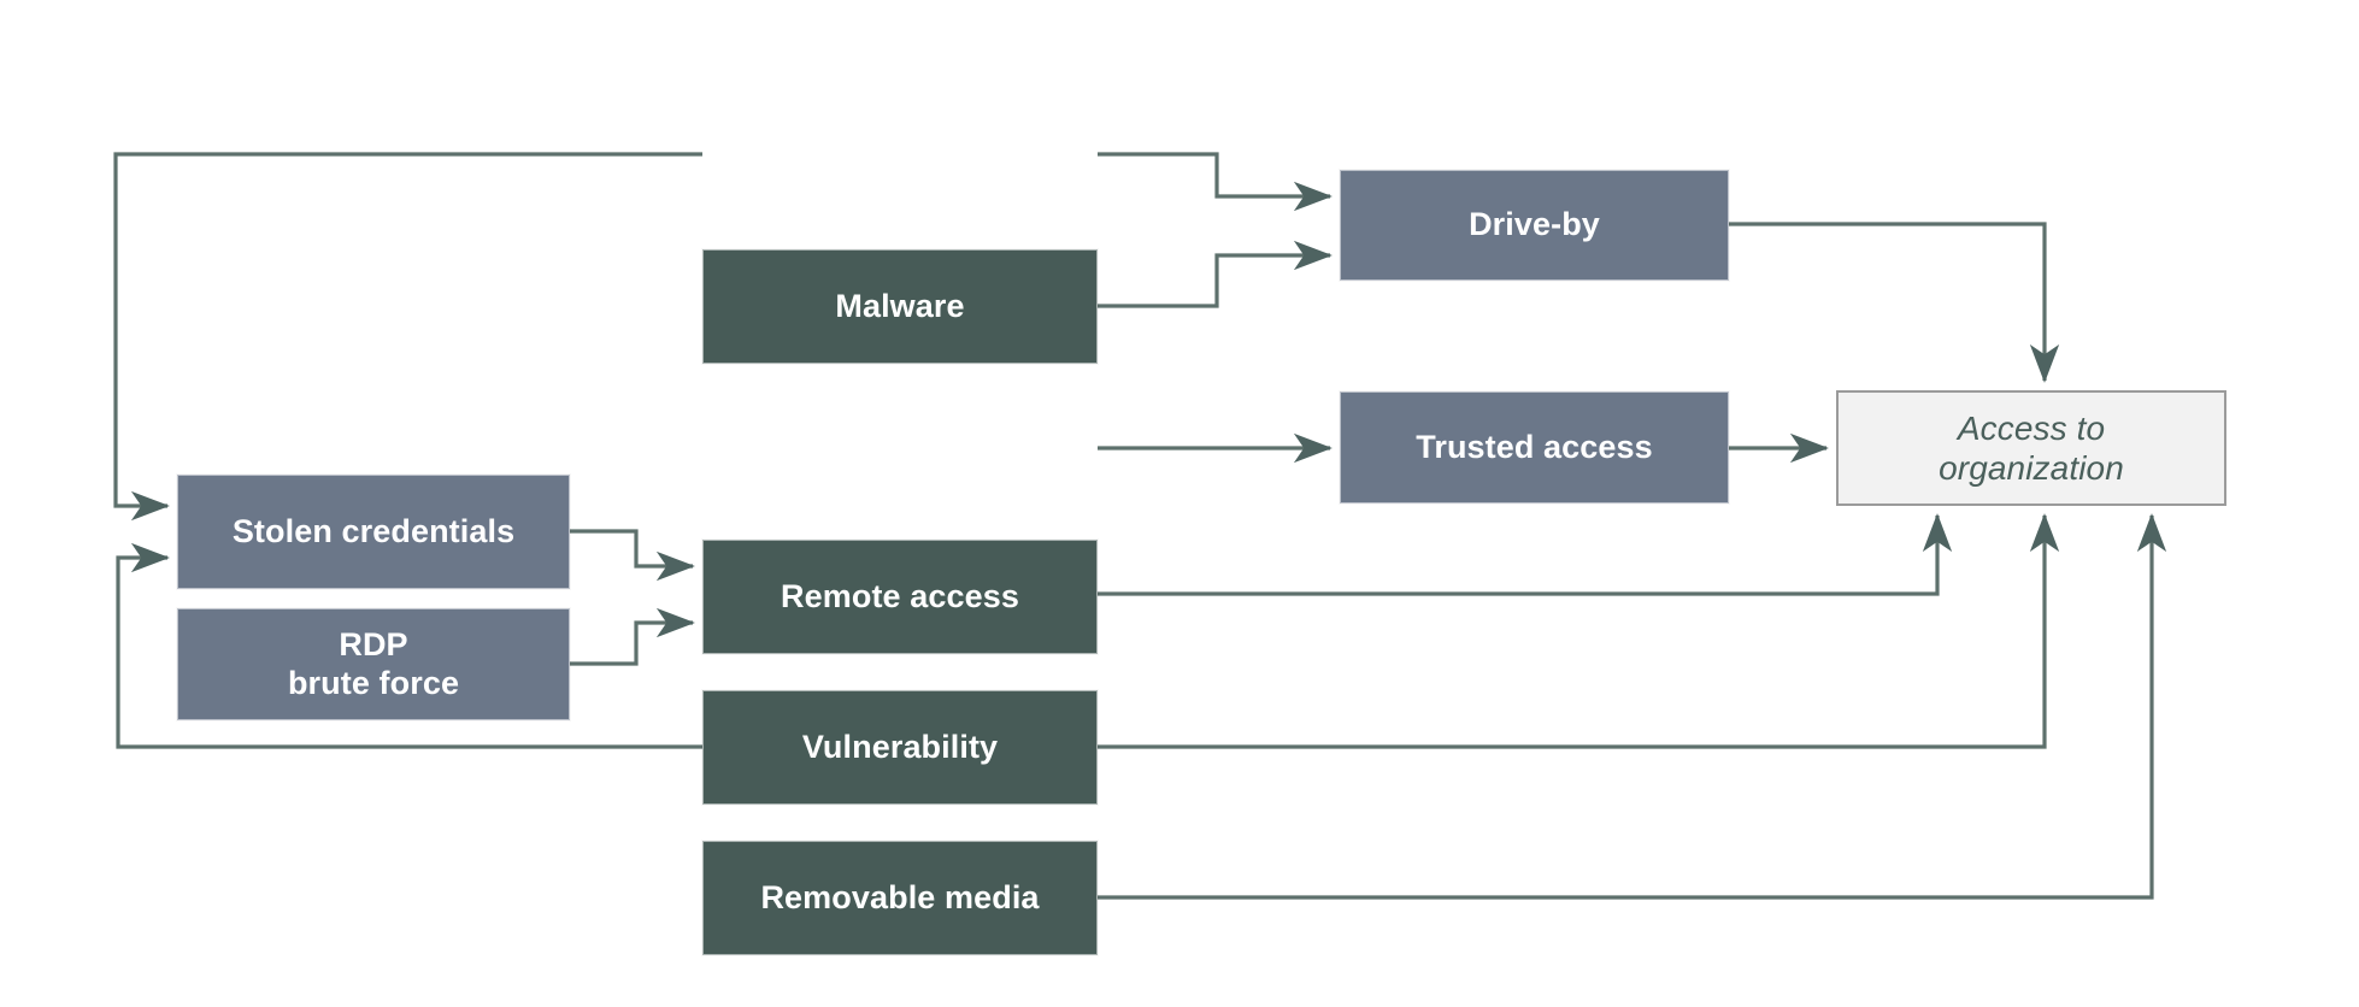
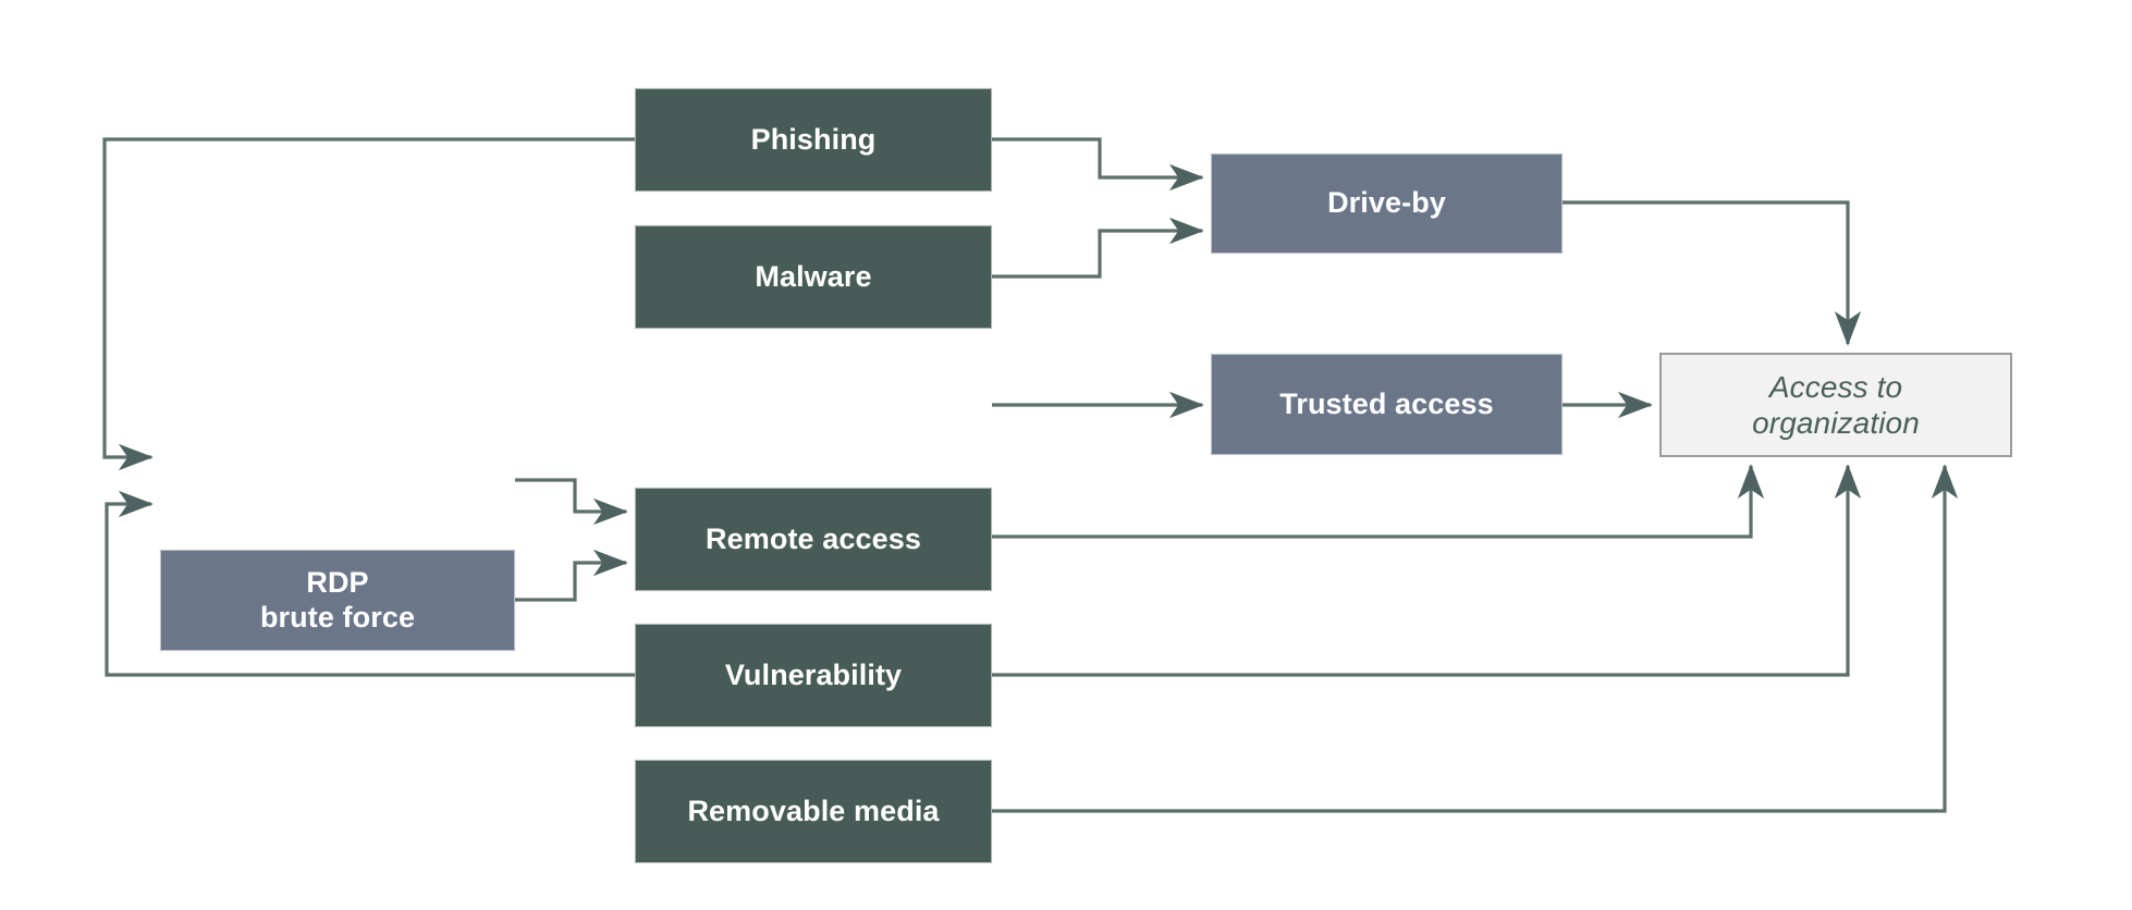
+ Phishing
  Malware
  Remote access
  Vulnerability
  Removable media
- Stolen credentials
  RDP
  brute force
  Drive-by
  Trusted access
  Access to
  organization
